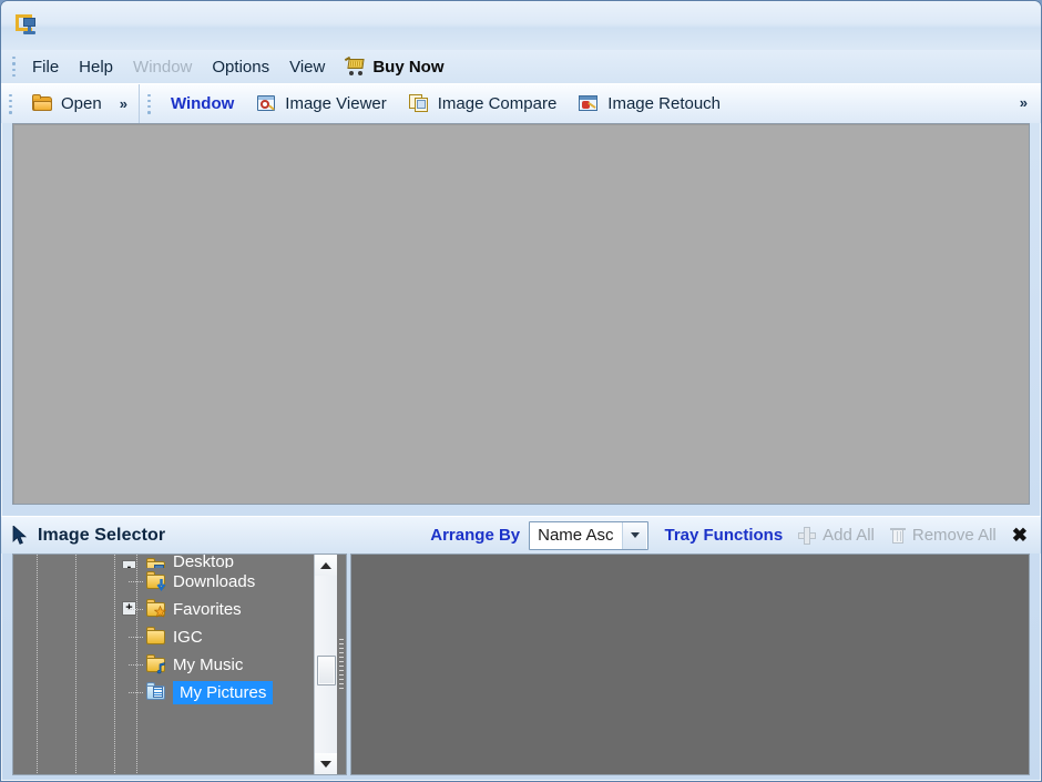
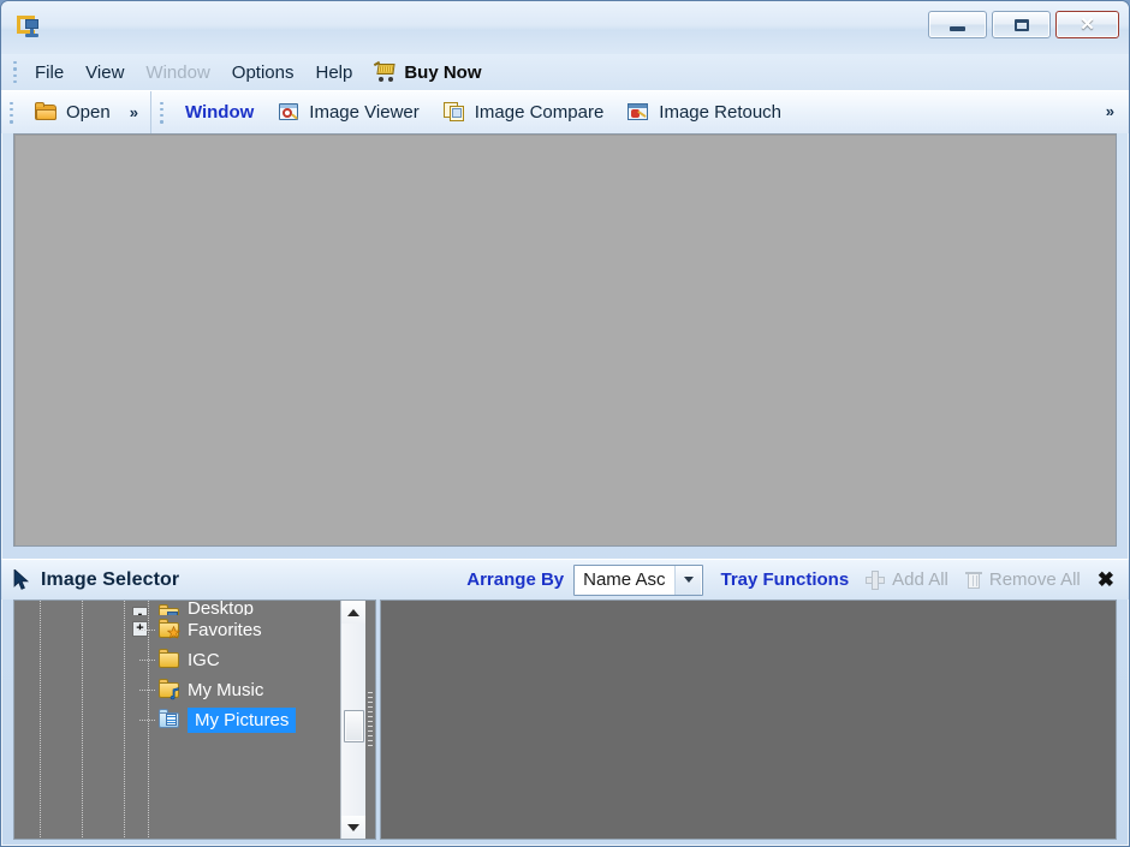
+ ✕
  File
- Help
+ View
  Window
  Options
- View
+ Help
  Buy Now
  Open
  »
  Window
  Image Viewer
  Image Compare
  Image Retouch
  »
  Image Selector
  Arrange By
  Name Asc
  Tray Functions
  Add All
  Remove All
  ✖
  -
  Desktop
- Downloads
  +
  Favorites
  IGC
  My Music
  My Pictures
